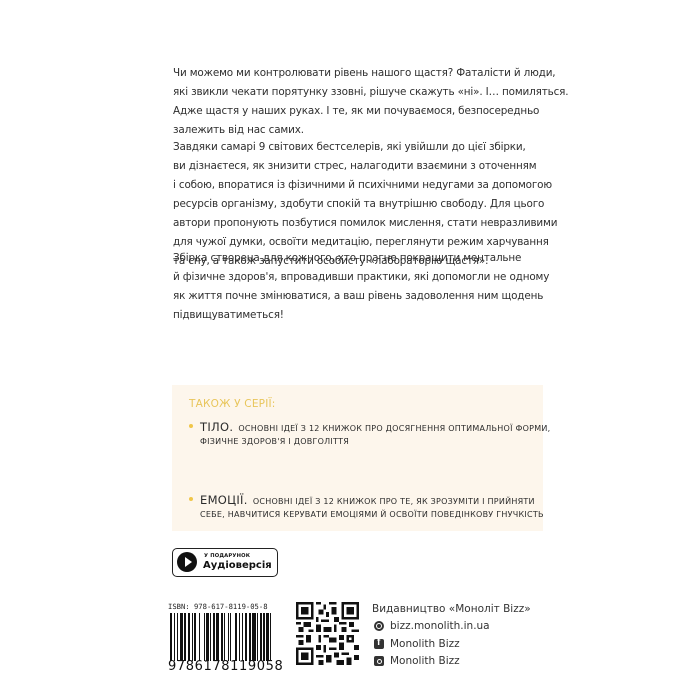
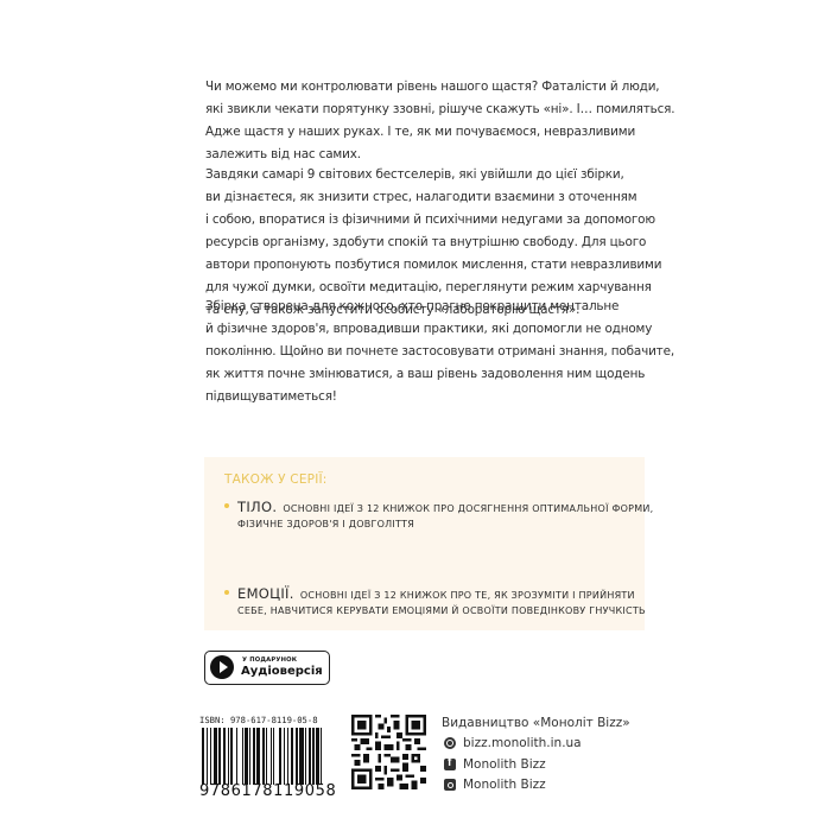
  Чи можемо ми контролювати рівень нашого щастя? Фаталісти й люди,
  які звикли чекати порятунку ззовні, рішуче скажуть «ні». І… помиляться.
- Адже щастя у наших руках. І те, як ми почуваємося, безпосередньо
+ Адже щастя у наших руках. І те, як ми почуваємося, невразливими
  залежить від нас самих.
  Завдяки самарі 9 світових бестселерів, які увійшли до цієї збірки,
  ви дізнаєтеся, як знизити стрес, налагодити взаємини з оточенням
  і собою, впоратися із фізичними й психічними недугами за допомогою
  ресурсів організму, здобути спокій та внутрішню свободу. Для цього
  автори пропонують позбутися помилок мислення, стати невразливими
  для чужої думки, освоїти медитацію, переглянути режим харчування
  та сну, а також запустити особисту «лабораторію щастя».
  Збірка створена для кожного, хто прагне покращити ментальне
  й фізичне здоров'я, впровадивши практики, які допомогли не одному
+ поколінню. Щойно ви почнете застосовувати отримані знання, побачите,
  як життя почне змінюватися, а ваш рівень задоволення ним щодень
  підвищуватиметься!
  ТАКОЖ У СЕРІЇ:
  ТІЛО. ОСНОВНІ ІДЕЇ З 12 КНИЖОК ПРО ДОСЯГНЕННЯ ОПТИМАЛЬНОЇ ФОРМИ,
  ФІЗИЧНЕ ЗДОРОВ'Я І ДОВГОЛІТТЯ
  ЕМОЦІЇ. ОСНОВНІ ІДЕЇ З 12 КНИЖОК ПРО ТЕ, ЯК ЗРОЗУМІТИ І ПРИЙНЯТИ
  СЕБЕ, НАВЧИТИСЯ КЕРУВАТИ ЕМОЦІЯМИ Й ОСВОЇТИ ПОВЕДІНКОВУ ГНУЧКІСТЬ
  Аудіоверсія
  ISBN: 978-617-8119-05-8
  9786178119058
  Видавництво «Моноліт Bizz»
  bizz.monolith.in.ua
  Monolith Bizz
  Monolith Bizz
